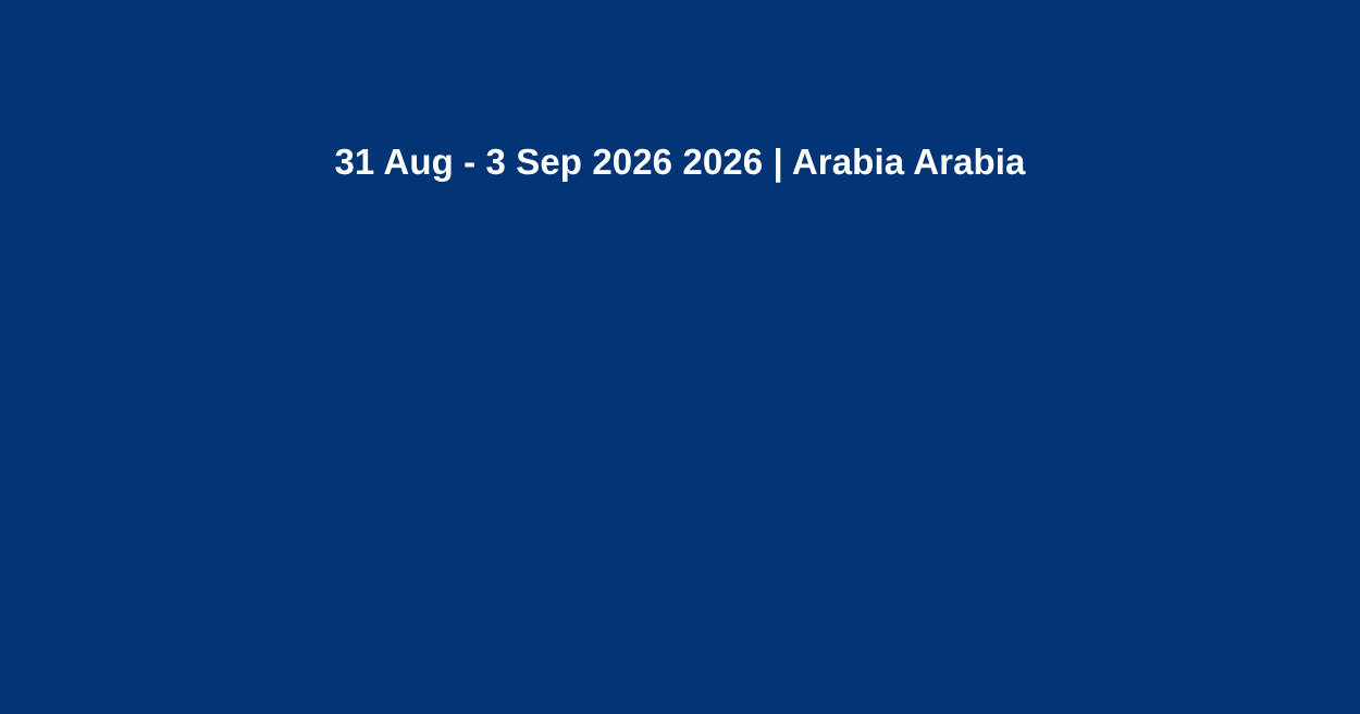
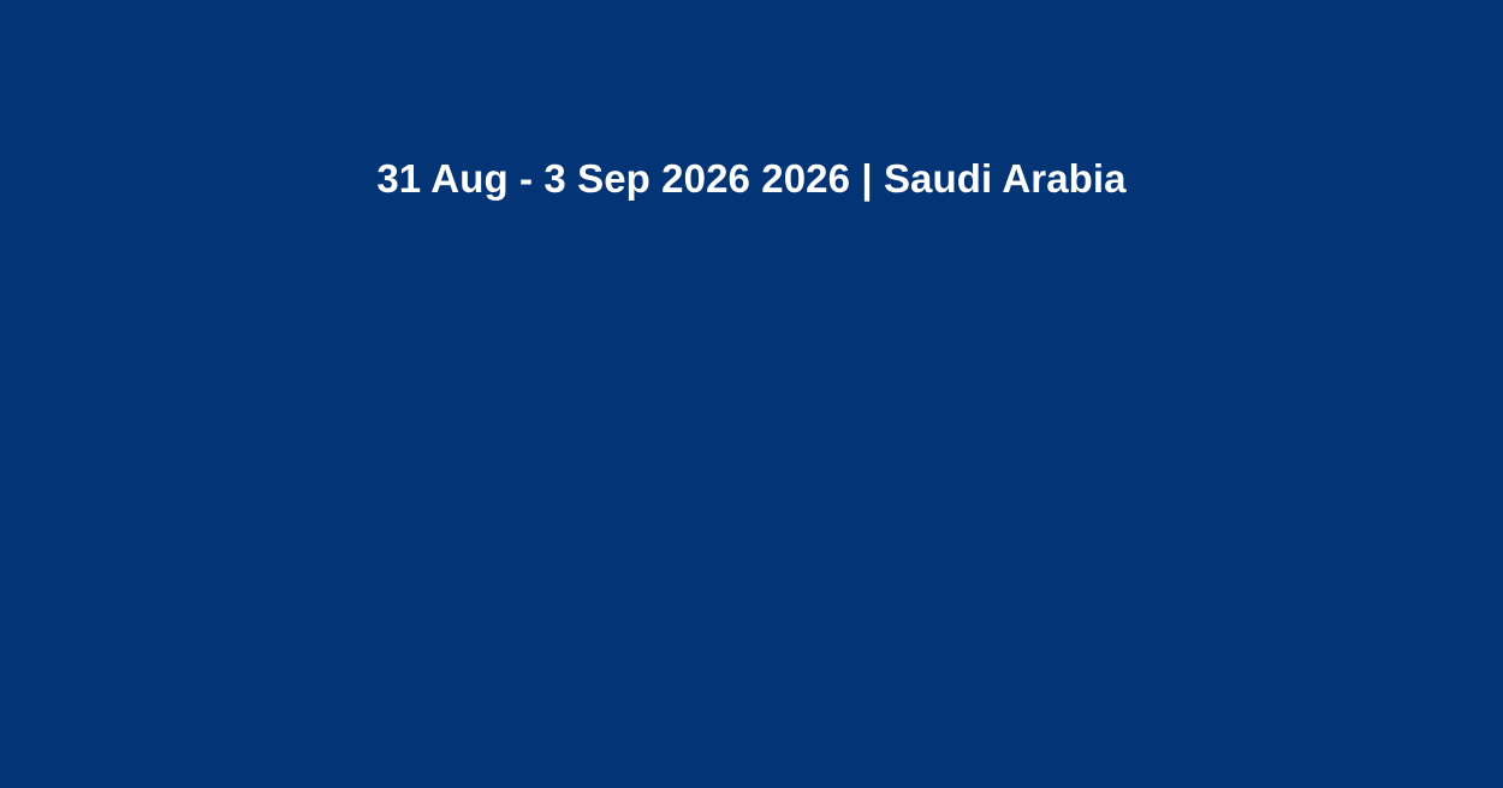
- 31 Aug - 3 Sep 2026 2026 | Arabia Arabia
+ 31 Aug - 3 Sep 2026 2026 | Saudi Arabia
